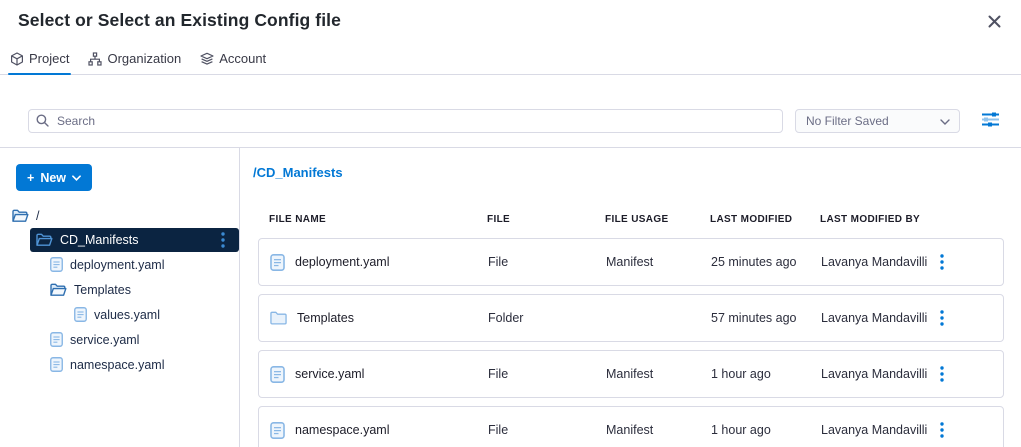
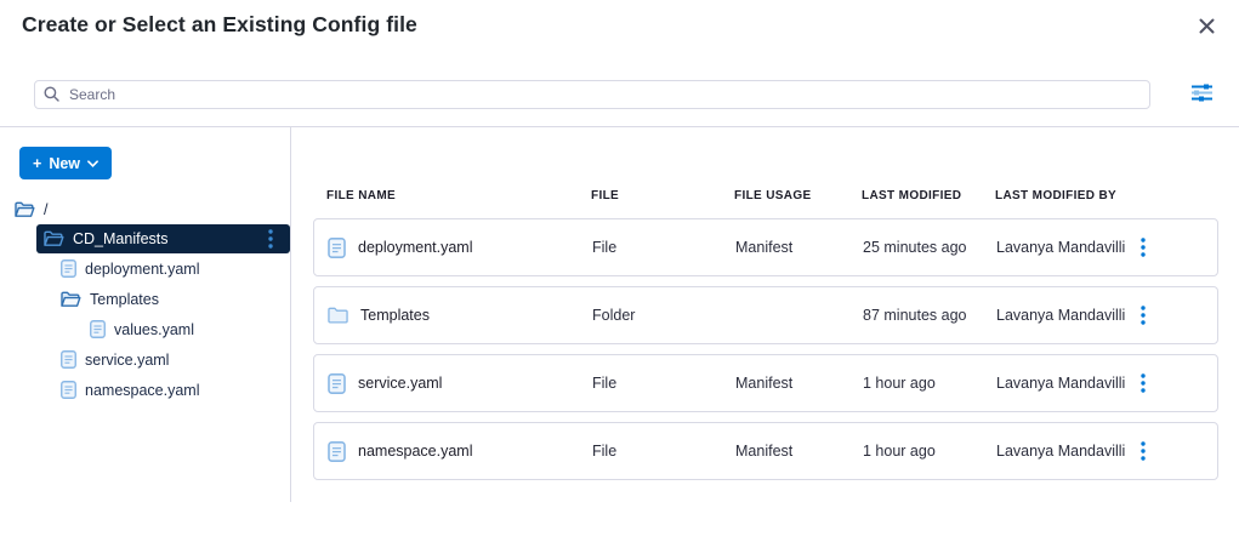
- Select or Select an Existing Config file
+ Create or Select an Existing Config file
- Project
- Organization
- Account
  Search
- No Filter Saved
  +
  New
  /
  CD_Manifests
  deployment.yaml
  Templates
  values.yaml
  service.yaml
  namespace.yaml
- /CD_Manifests
  FILE NAME
  FILE
  FILE USAGE
  LAST MODIFIED
  LAST MODIFIED BY
  deployment.yaml
  File
  Manifest
  25 minutes ago
  Lavanya Mandavilli
  Templates
  Folder
- 57 minutes ago
+ 87 minutes ago
  Lavanya Mandavilli
  service.yaml
  File
  Manifest
  1 hour ago
  Lavanya Mandavilli
  namespace.yaml
  File
  Manifest
  1 hour ago
  Lavanya Mandavilli
